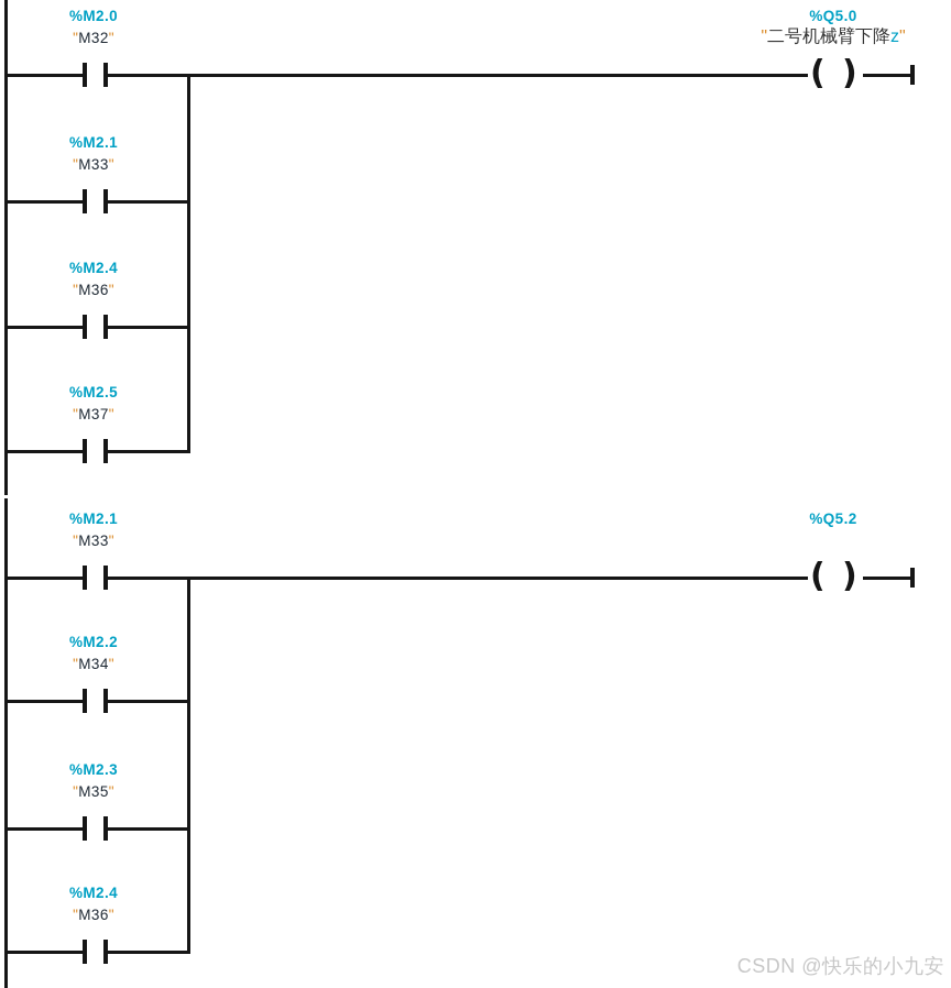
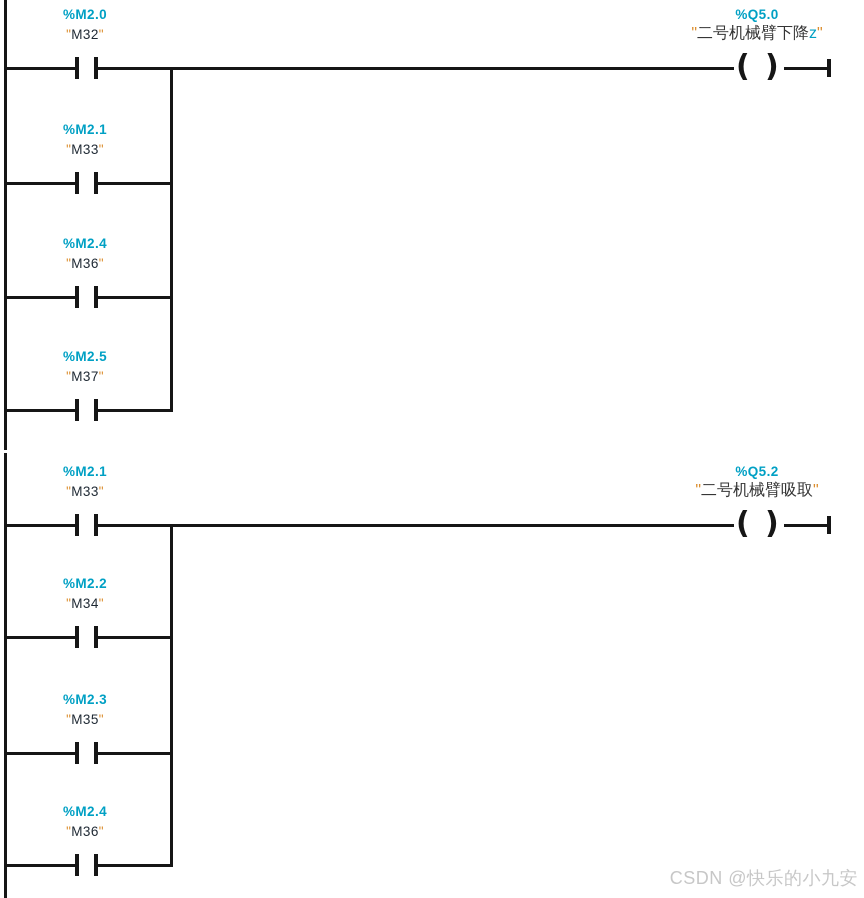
  CSDN @快乐的小九安
  %M2.0
  "M32"
  %M2.1
  "M33"
  %M2.4
  "M36"
  %M2.5
  "M37"
  (
  )
  %Q5.0
  "二号机械臂下降z"
  %M2.1
  "M33"
  %M2.2
  "M34"
  %M2.3
  "M35"
  %M2.4
  "M36"
  (
  )
  %Q5.2
+ "二号机械臂吸取"
